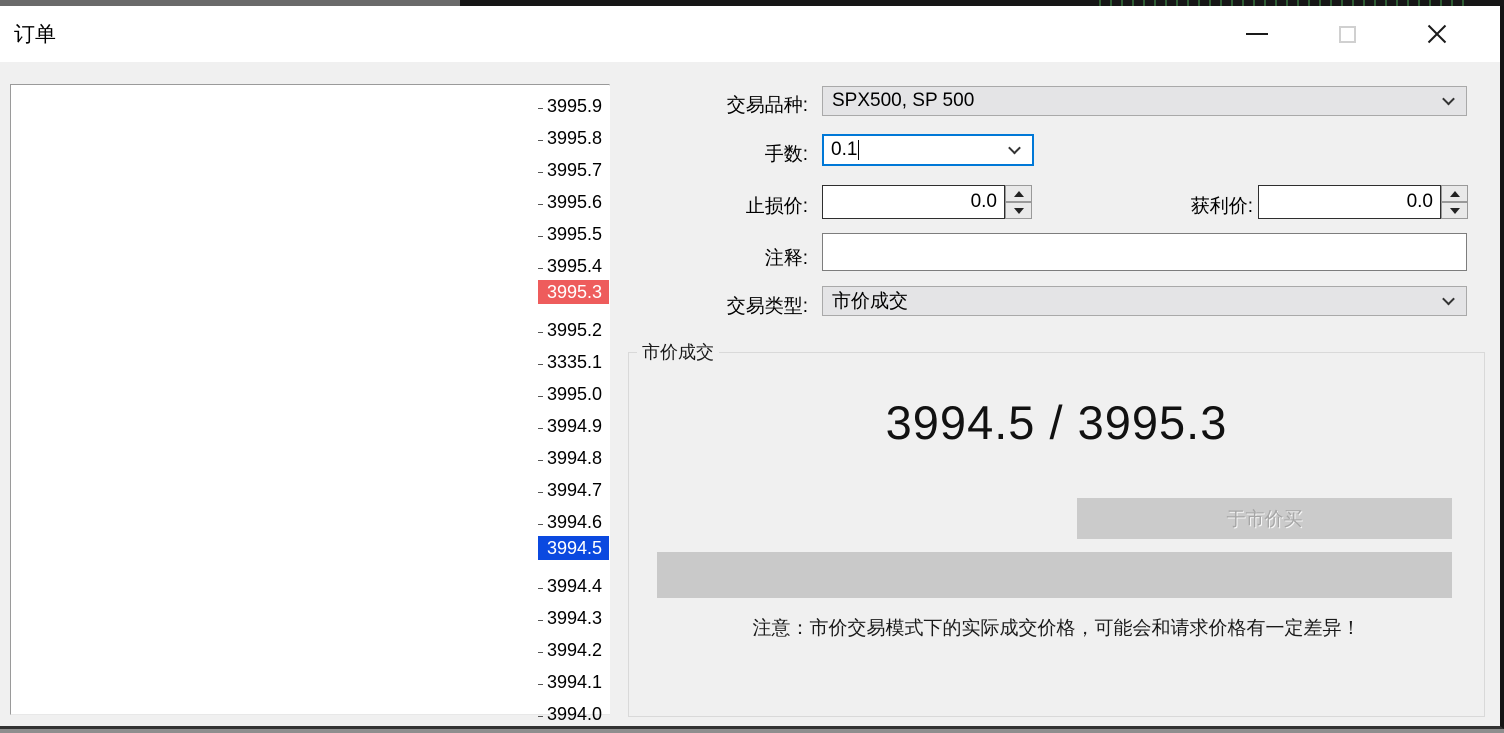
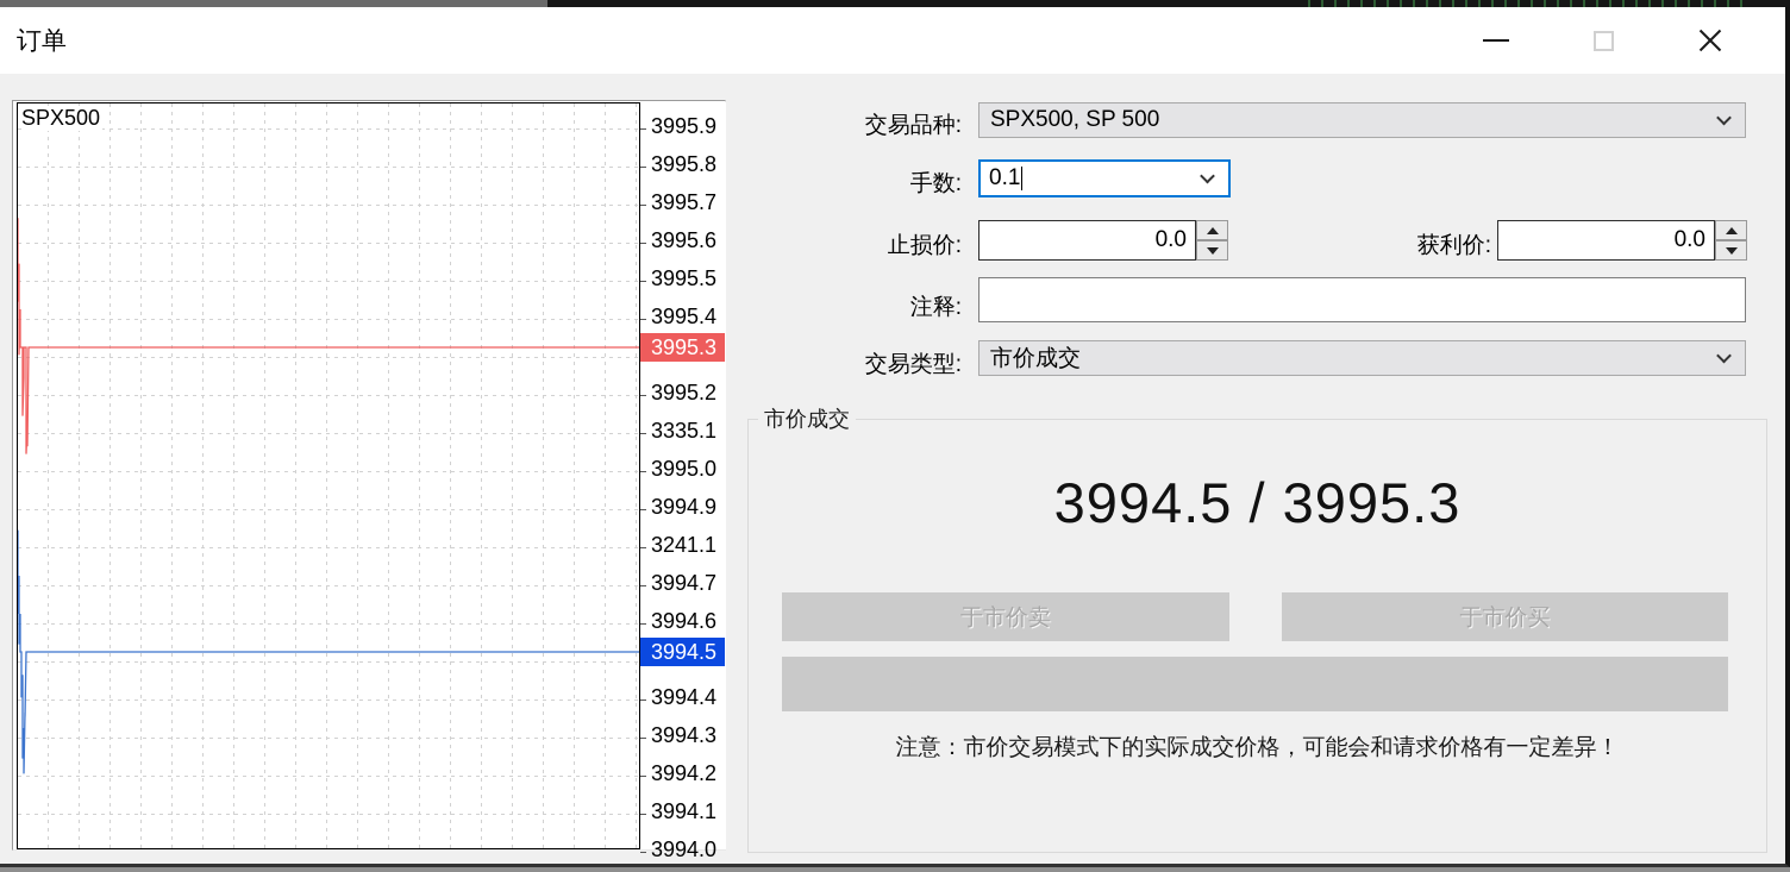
  订单
+ SPX500
  3995.9
  3995.8
  3995.7
  3995.6
  3995.5
  3995.4
  3995.2
  3335.1
  3995.0
  3994.9
- 3994.8
+ 3241.1
  3994.7
  3994.6
  3994.4
  3994.3
  3994.2
  3994.1
  3994.0
  3995.3
  3994.5
  交易品种:
  SPX500, SP 500
  手数:
  0.1
  止损价:
  0.0
  获利价:
  0.0
  注释:
  交易类型:
  市价成交
  市价成交
  3994.5 / 3995.3
+ 于市价卖
  于市价买
  注意：市价交易模式下的实际成交价格，可能会和请求价格有一定差异！
